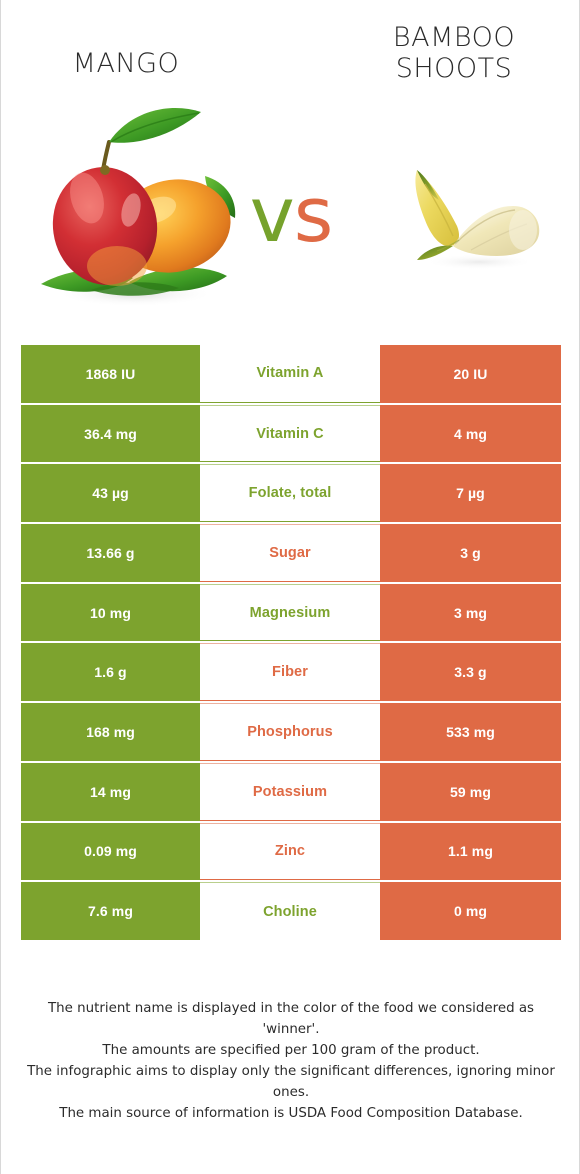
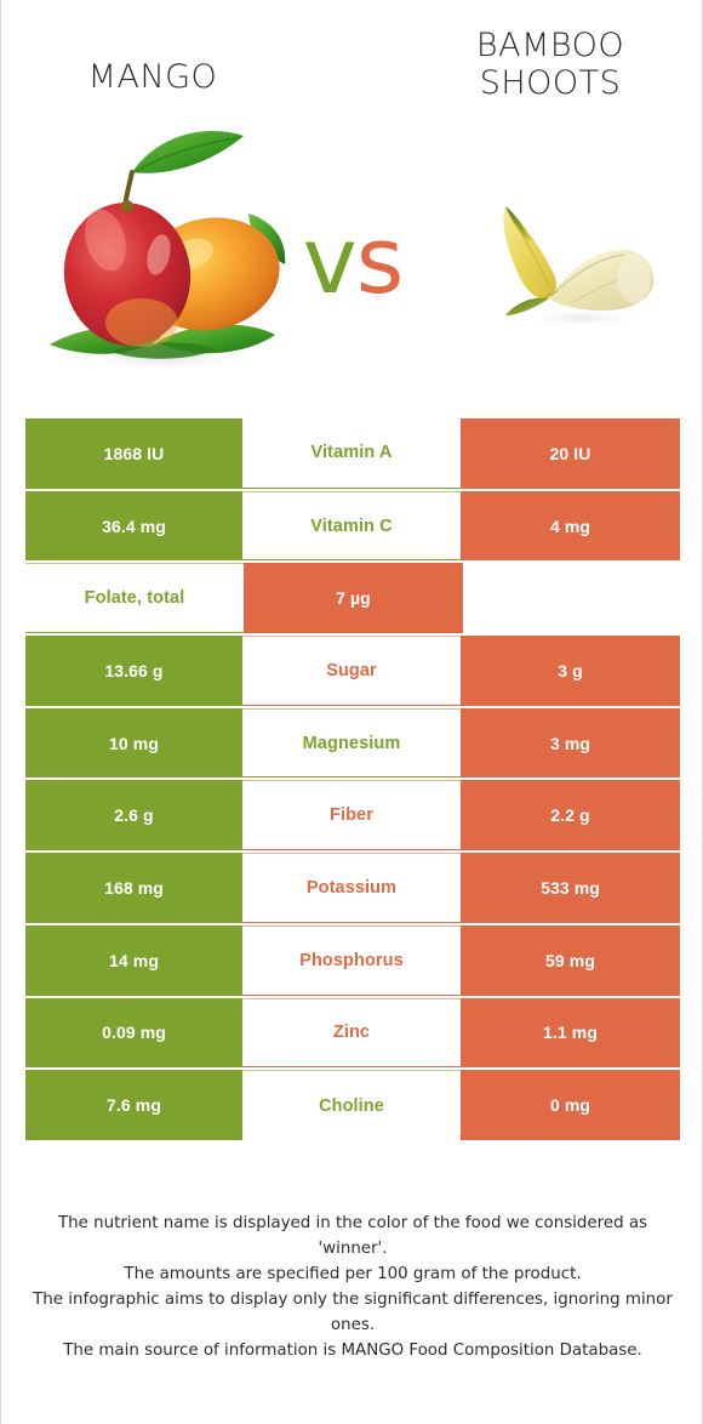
  MANGO
  BAMBOO
  SHOOTS
  vs
  1868 IU
  Vitamin A
  20 IU
  36.4 mg
  Vitamin C
  4 mg
- 43 µg
  Folate, total
  7 µg
  13.66 g
  Sugar
  3 g
  10 mg
  Magnesium
  3 mg
- 1.6 g
+ 2.6 g
  Fiber
- 3.3 g
+ 2.2 g
  168 mg
- Phosphorus
+ Potassium
  533 mg
  14 mg
- Potassium
+ Phosphorus
  59 mg
  0.09 mg
  Zinc
  1.1 mg
  7.6 mg
  Choline
  0 mg
  The nutrient name is displayed in the color of the food we considered as 'winner'.
  The amounts are specified per 100 gram of the product.
  The infographic aims to display only the significant differences, ignoring minor ones.
- The main source of information is USDA Food Composition Database.
+ The main source of information is MANGO Food Composition Database.
